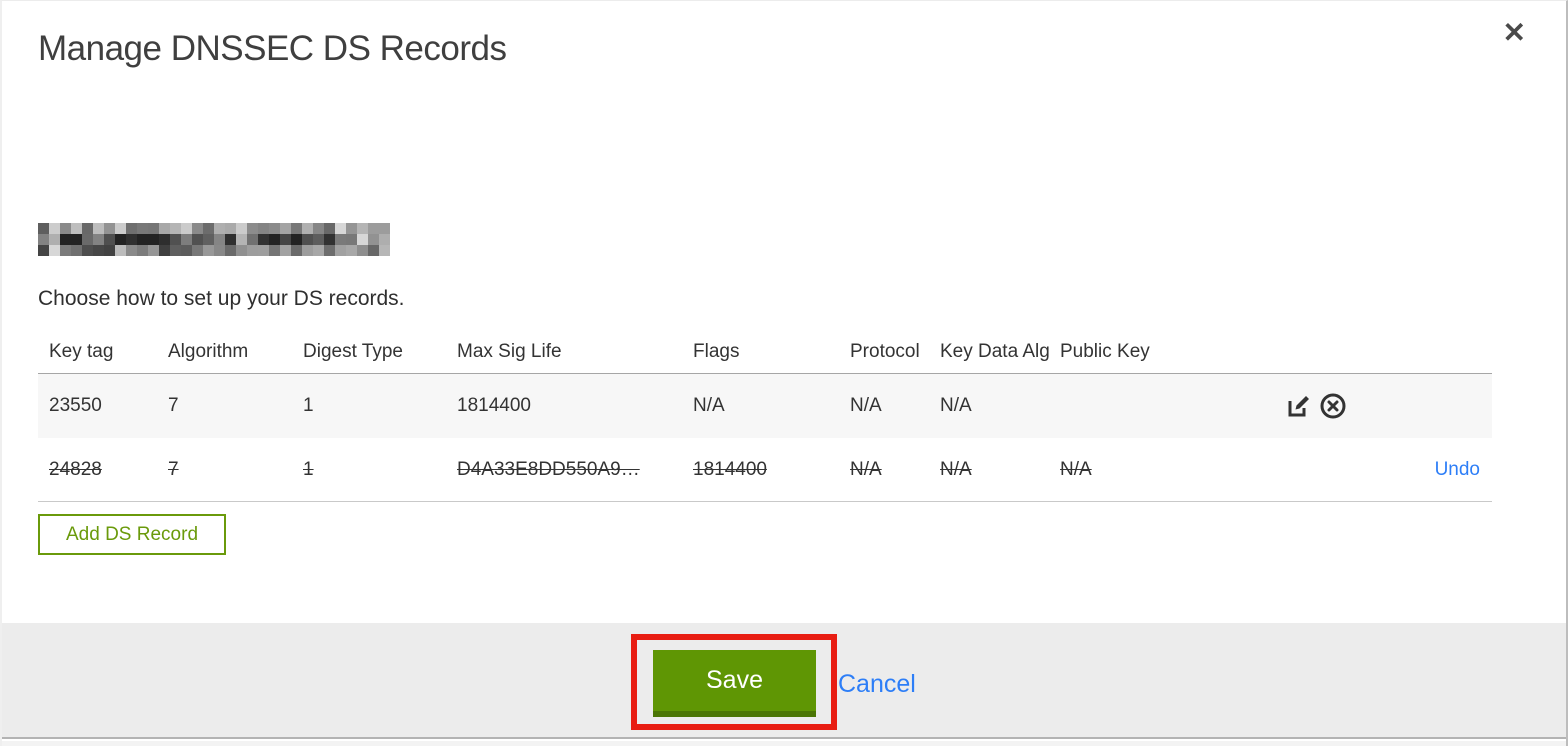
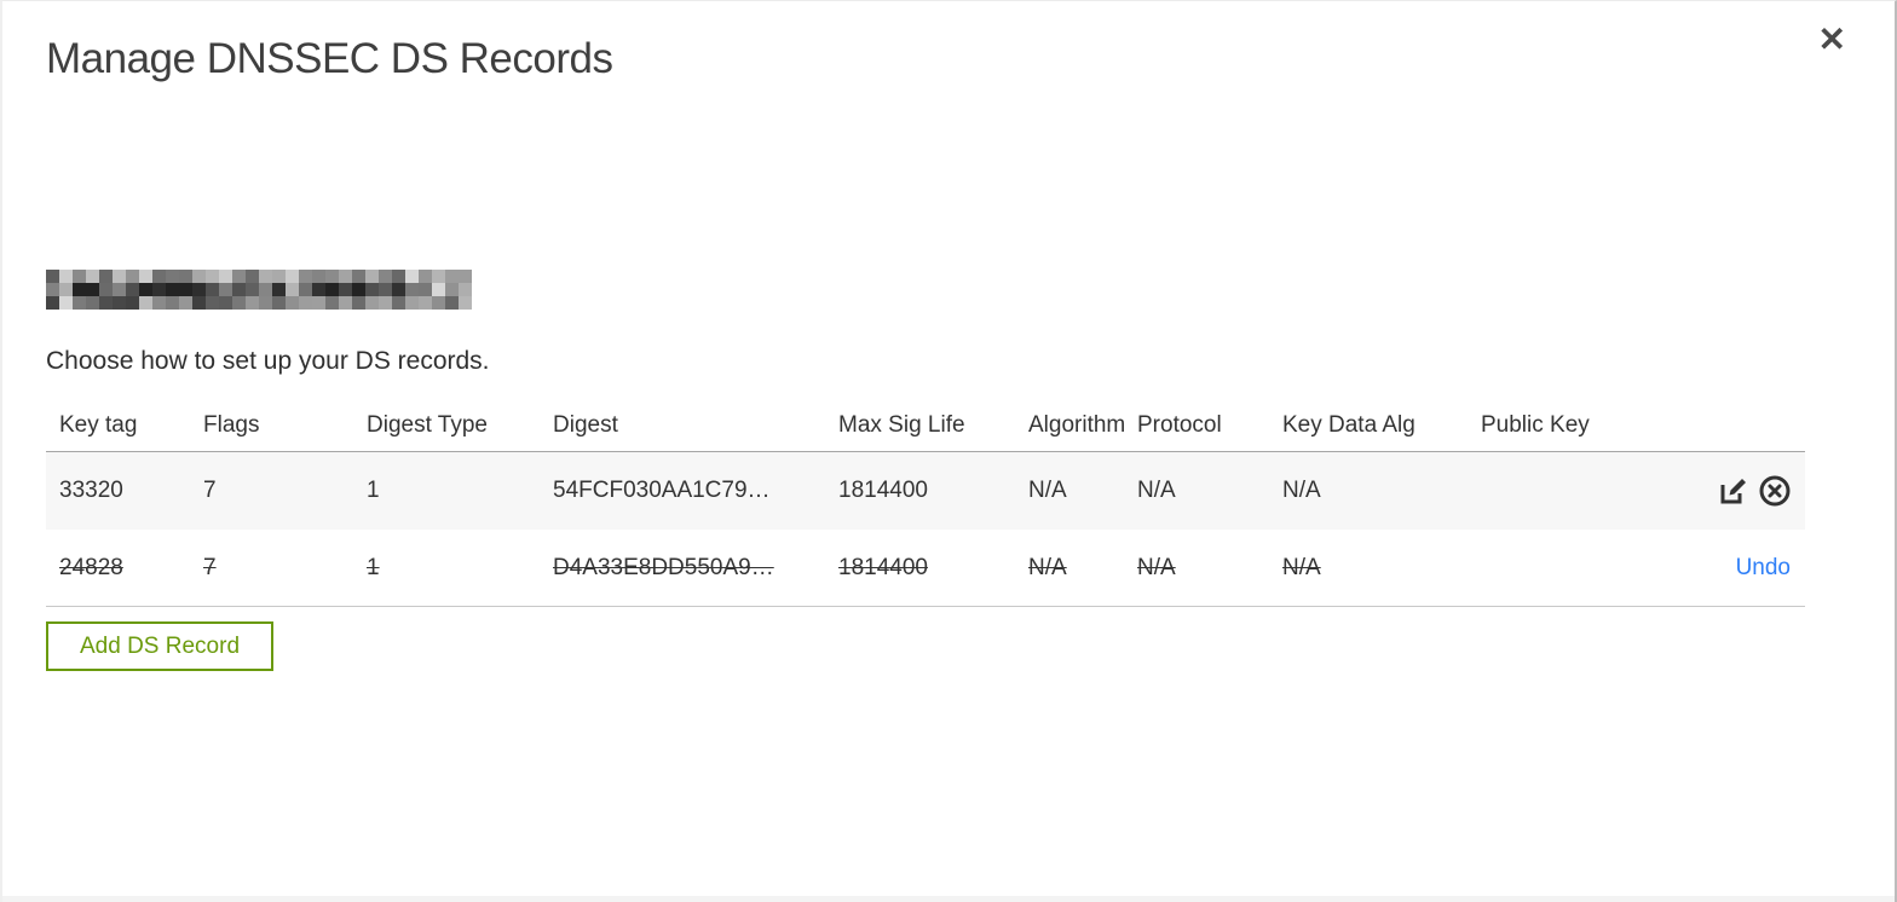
  Manage DNSSEC DS Records
  ✕
  Choose how to set up your DS records.
  Key tag
- Algorithm
+ Flags
  Digest Type
+ Digest
  Max Sig Life
- Flags
+ Algorithm
  Protocol
  Key Data Alg
  Public Key
- 23550
+ 33320
  7
  1
+ 54FCF030AA1C79…
  1814400
  N/A
  N/A
  N/A
  24828
  7
  1
  D4A33E8DD550A9…
  1814400
  N/A
  N/A
  N/A
  Undo
  Add DS Record
- Save
- Cancel
